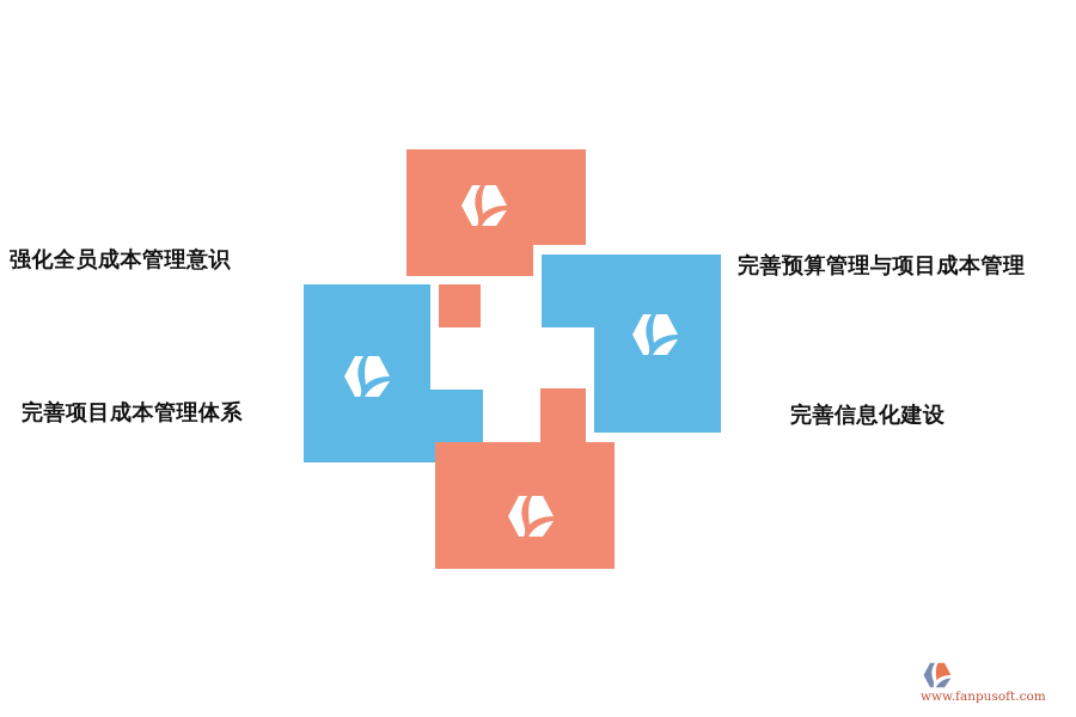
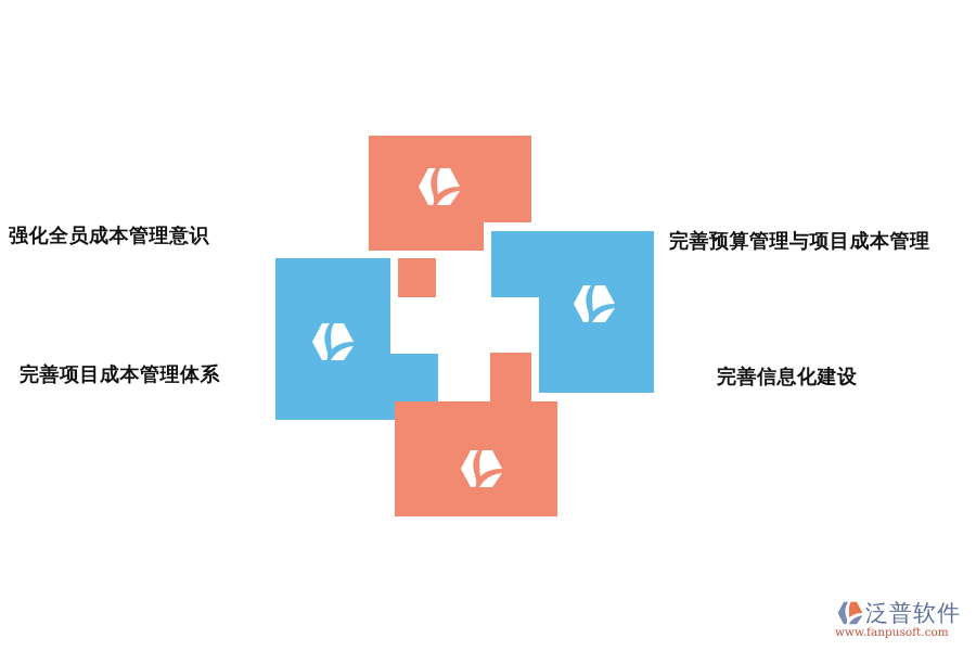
  强化全员成本管理意识
  完善项目成本管理体系
  完善预算管理与项目成本管理
  完善信息化建设
+ 泛普软件
  www.fanpusoft.com
